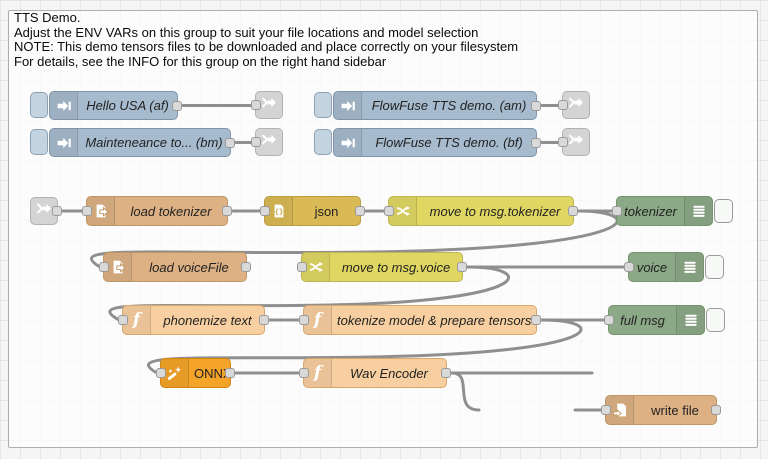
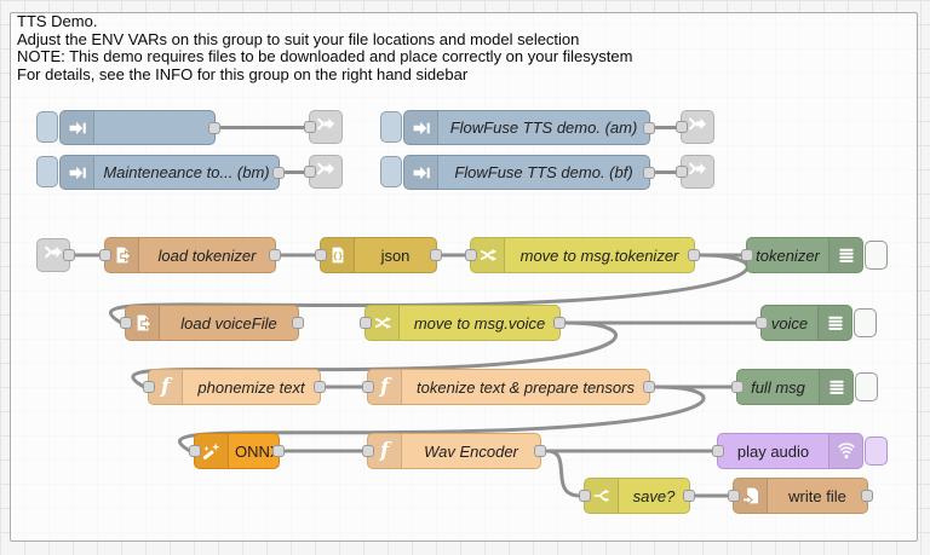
  TTS Demo.
  Adjust the ENV VARs on this group to suit your file locations and model selection
- NOTE: This demo tensors files to be downloaded and place correctly on your filesystem
+ NOTE: This demo requires files to be downloaded and place correctly on your filesystem
  For details, see the INFO for this group on the right hand sidebar
- Hello USA (af)
  FlowFuse TTS demo. (am)
  Mainteneance to... (bm)
  FlowFuse TTS demo. (bf)
  load tokenizer
  {}
  json
  move to msg.tokenizer
  tokenizer
  load voiceFile
  move to msg.voice
  voice
  f
  phonemize text
  f
- tokenize model & prepare tensors
+ tokenize text & prepare tensors
  full msg
  ONN
  f
  Wav Encoder
+ play audio
+ save?
  write file
